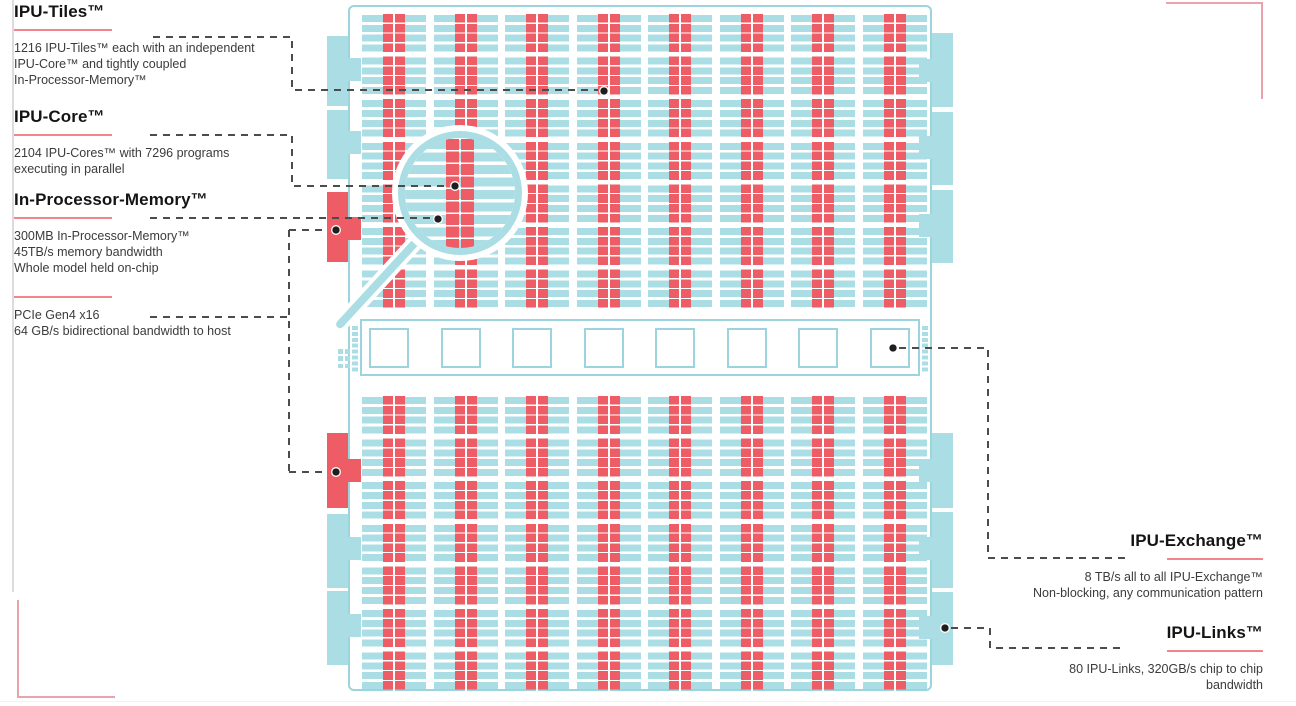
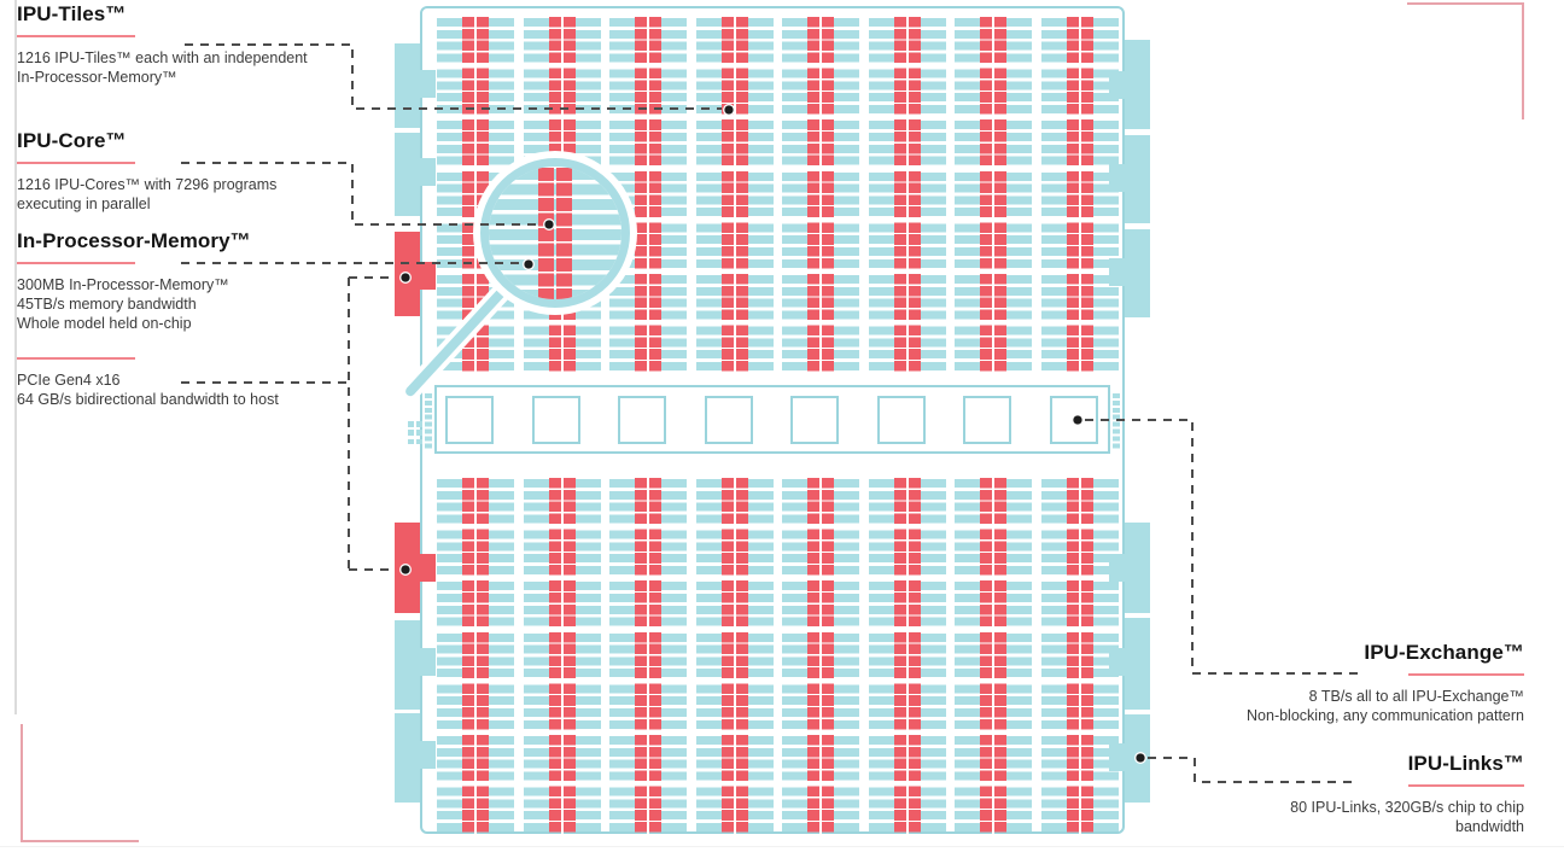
  IPU-Tiles™
  1216 IPU-Tiles™ each with an independent
- IPU-Core™ and tightly coupled
  In-Processor-Memory™
  IPU-Core™
- 2104 IPU-Cores™ with 7296 programs
+ 1216 IPU-Cores™ with 7296 programs
  executing in parallel
  In-Processor-Memory™
  300MB In-Processor-Memory™
  45TB/s memory bandwidth
  Whole model held on-chip
  PCIe Gen4 x16
  64 GB/s bidirectional bandwidth to host
  IPU-Exchange™
  8 TB/s all to all IPU-Exchange™
  Non-blocking, any communication pattern
  IPU-Links™
  80 IPU-Links, 320GB/s chip to chip
  bandwidth
